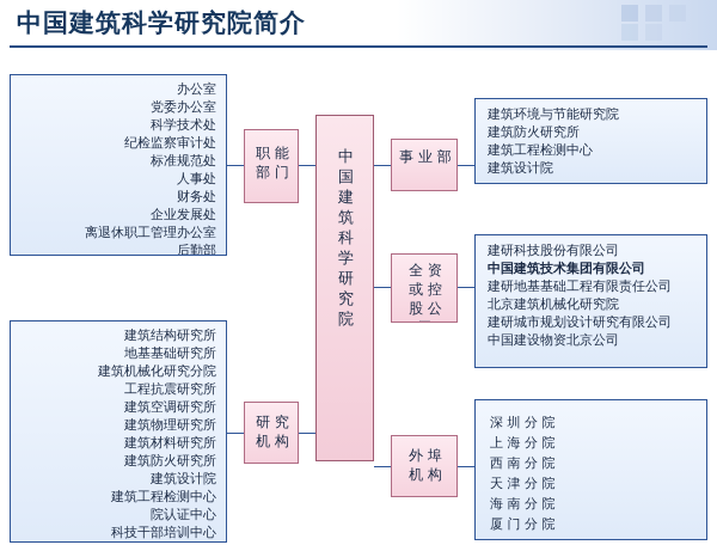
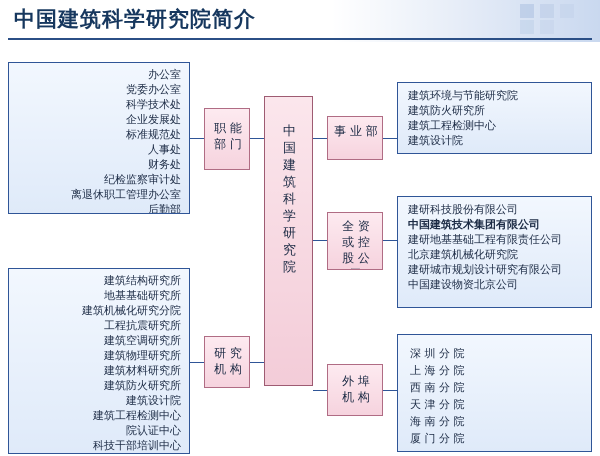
  中国建筑科学研究院简介
  办公室
  党委办公室
  科学技术处
- 纪检监察审计处
+ 企业发展处
  标准规范处
  人事处
  财务处
- 企业发展处
+ 纪检监察审计处
  离退休职工管理办公室
  后勤部
  职 能
  部 门
  中
  国
  建
  筑
  科
  学
  研
  究
  院
  事 业 部
  建筑环境与节能研究院
  建筑防火研究所
  建筑工程检测中心
  建筑设计院
  全 资
  或 控
  股 公
  建研科技股份有限公司
  中国建筑技术集团有限公司
  建研地基基础工程有限责任公司
  北京建筑机械化研究院
  建研城市规划设计研究有限公司
  中国建设物资北京公司
  建筑结构研究所
  地基基础研究所
  建筑机械化研究分院
  工程抗震研究所
  建筑空调研究所
  建筑物理研究所
  建筑材料研究所
  建筑防火研究所
  建筑设计院
  建筑工程检测中心
  院认证中心
  科技干部培训中心
  研 究
  机 构
  外 埠
  机 构
  深 圳 分 院
  上 海 分 院
  西 南 分 院
  天 津 分 院
  海 南 分 院
  厦 门 分 院
